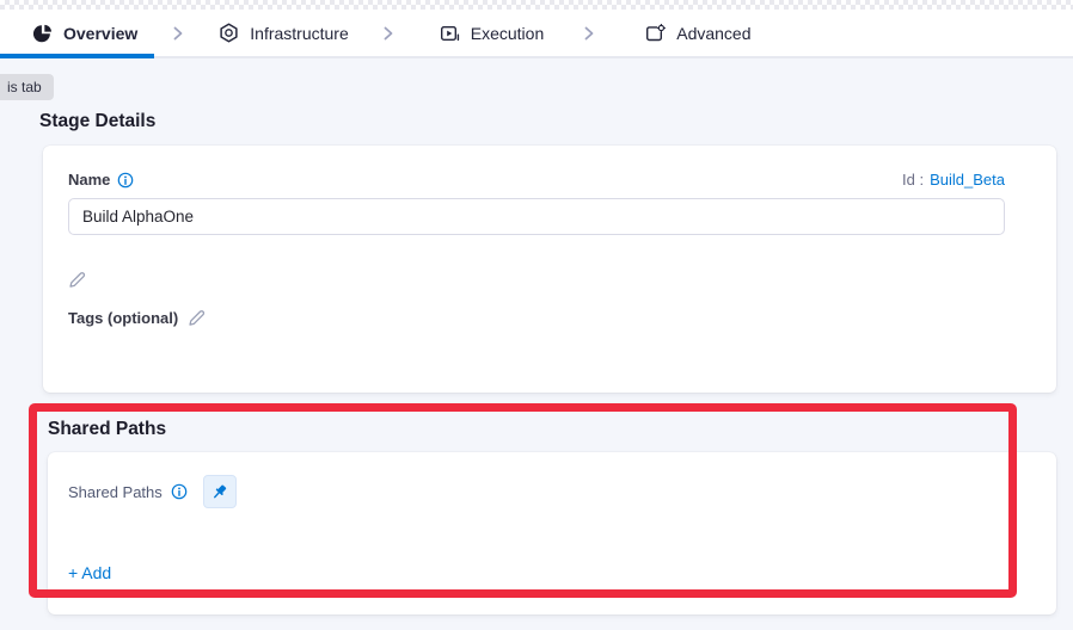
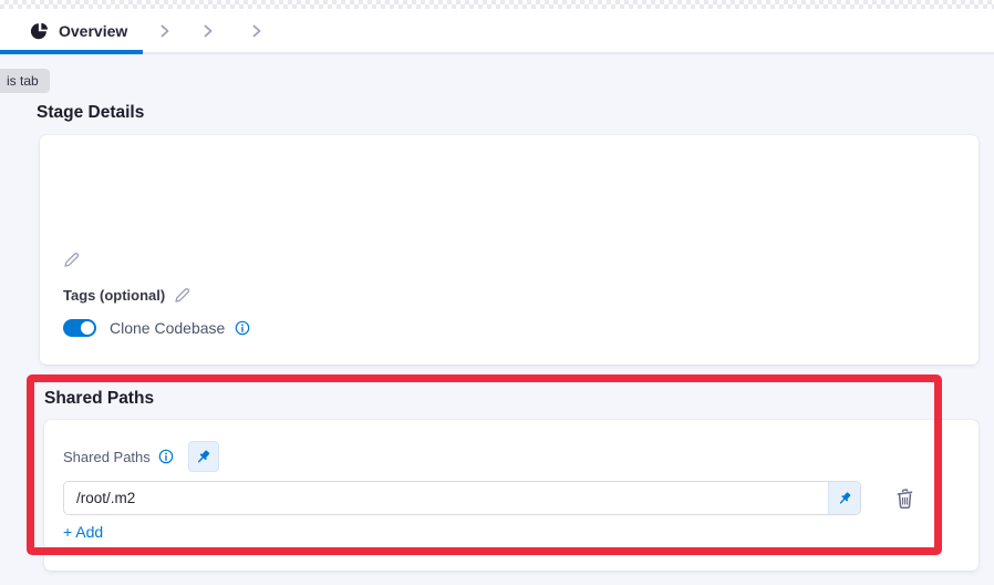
  Overview
- Infrastructure
- Execution
- Advanced
  is tab
  Stage Details
- Name
- Id :
- Build_Beta
- Build AlphaOne
  Tags (optional)
+ Clone Codebase
  Shared Paths
  Shared Paths
+ /root/.m2
  + Add
